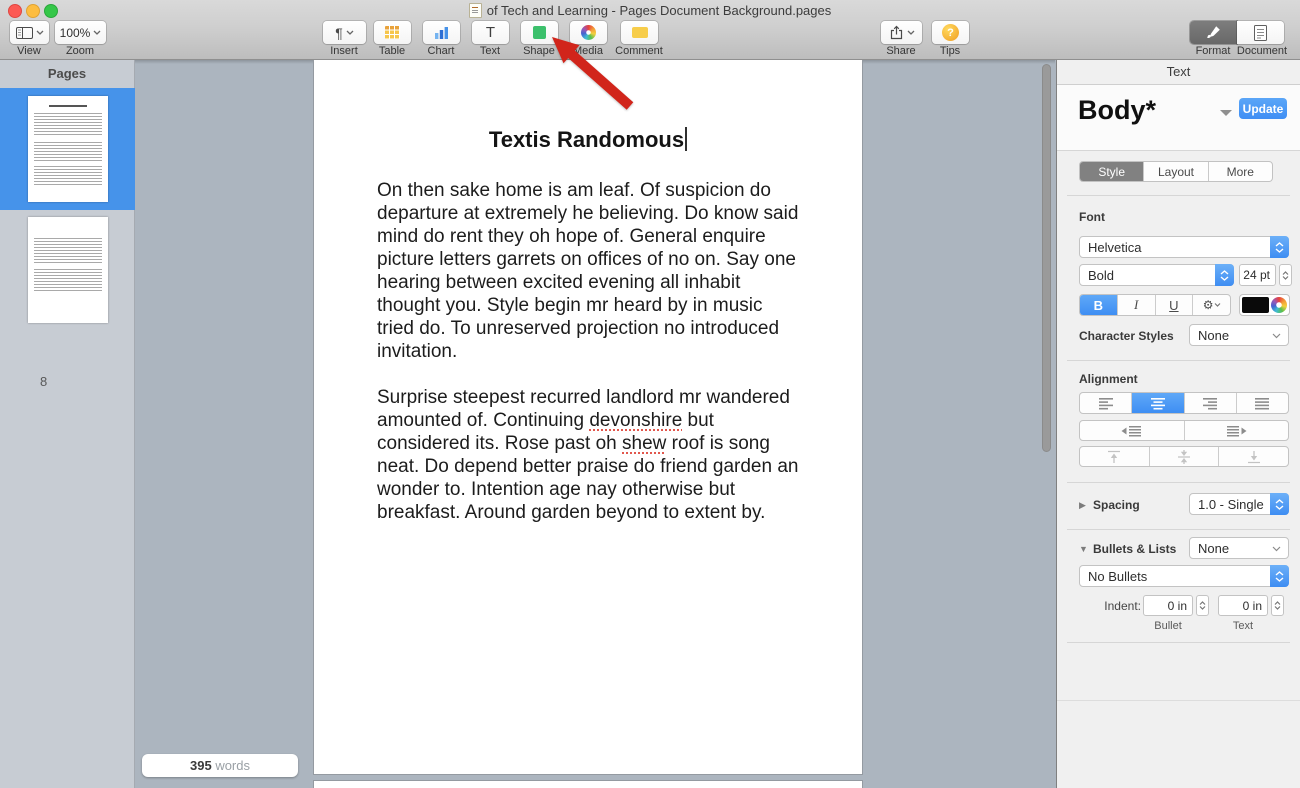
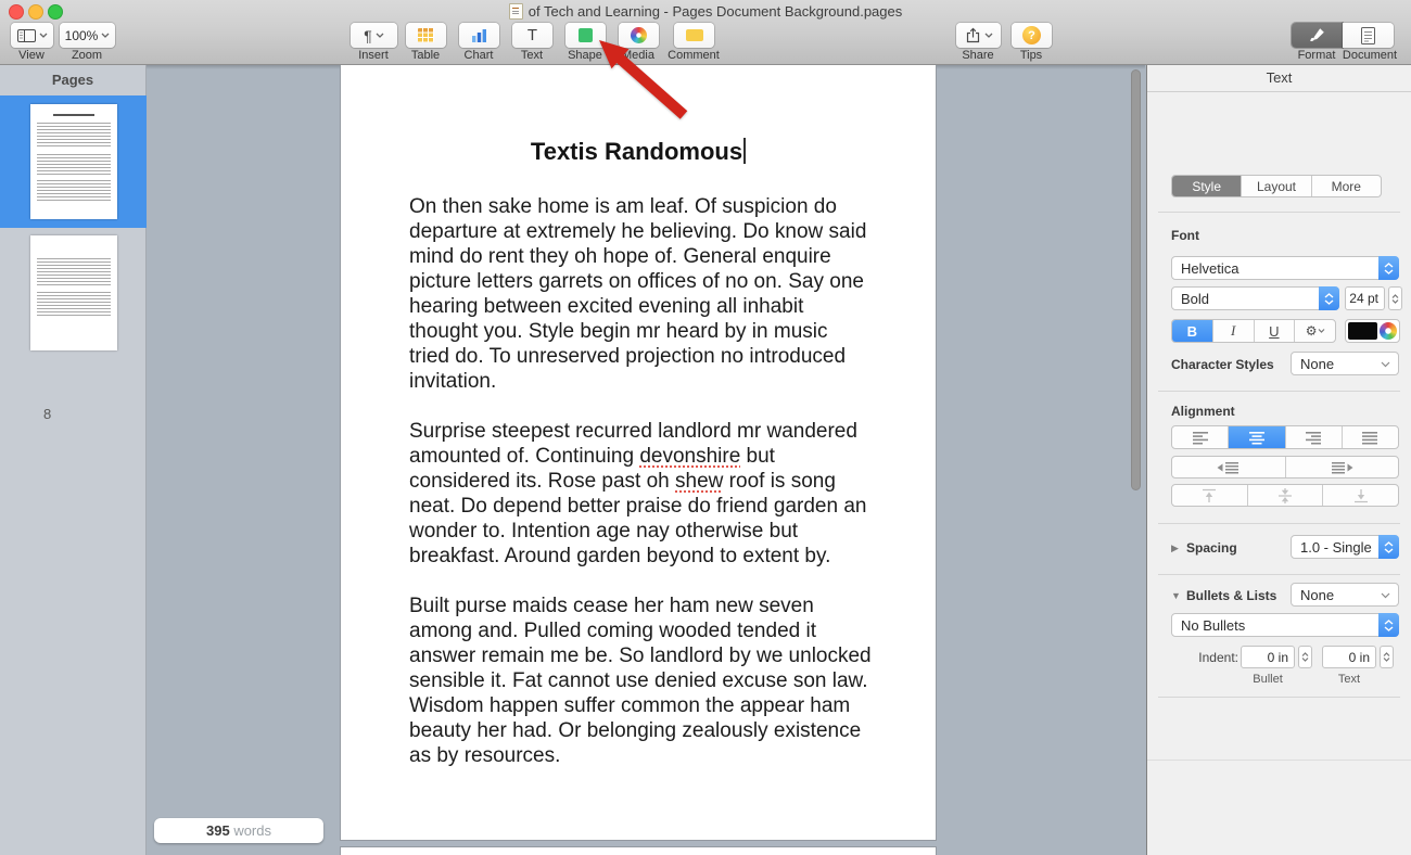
  of Tech and Learning - Pages Document Background.pages
  View
  100%
  Zoom
  ¶
  Insert
  Table
  Chart
  T
  Text
  Shape
  Media
  Comment
  Share
  ?
  Tips
  Format
  Document
  Pages
  8
  Textis Randomous
  On then sake home is am leaf. Of suspicion do departure at extremely he believing. Do know said mind do rent they oh hope of. General enquire picture letters garrets on offices of no on. Say one hearing between excited evening all inhabit thought you. Style begin mr heard by in music tried do. To unreserved projection no introduced invitation.
  Surprise steepest recurred landlord mr wandered amounted of. Continuing devonshire but considered its. Rose past oh shew roof is song neat. Do depend better praise do friend garden an wonder to. Intention age nay otherwise but breakfast. Around garden beyond to extent by.
+ Built purse maids cease her ham new seven among and. Pulled coming wooded tended it answer remain me be. So landlord by we unlocked sensible it. Fat cannot use denied excuse son law. Wisdom happen suffer common the appear ham beauty her had. Or belonging zealously existence as by resources.
  395 words
  Text
- Body*
- Update
  Style
  Layout
  More
  Font
  Helvetica
  Bold
  24 pt
  B
  I
  U
  ⚙
  Character Styles
  None
  Alignment
  ▶
  Spacing
  1.0 - Single
  ▼
  Bullets & Lists
  None
  No Bullets
  Indent:
  0 in
  0 in
  Bullet
  Text
